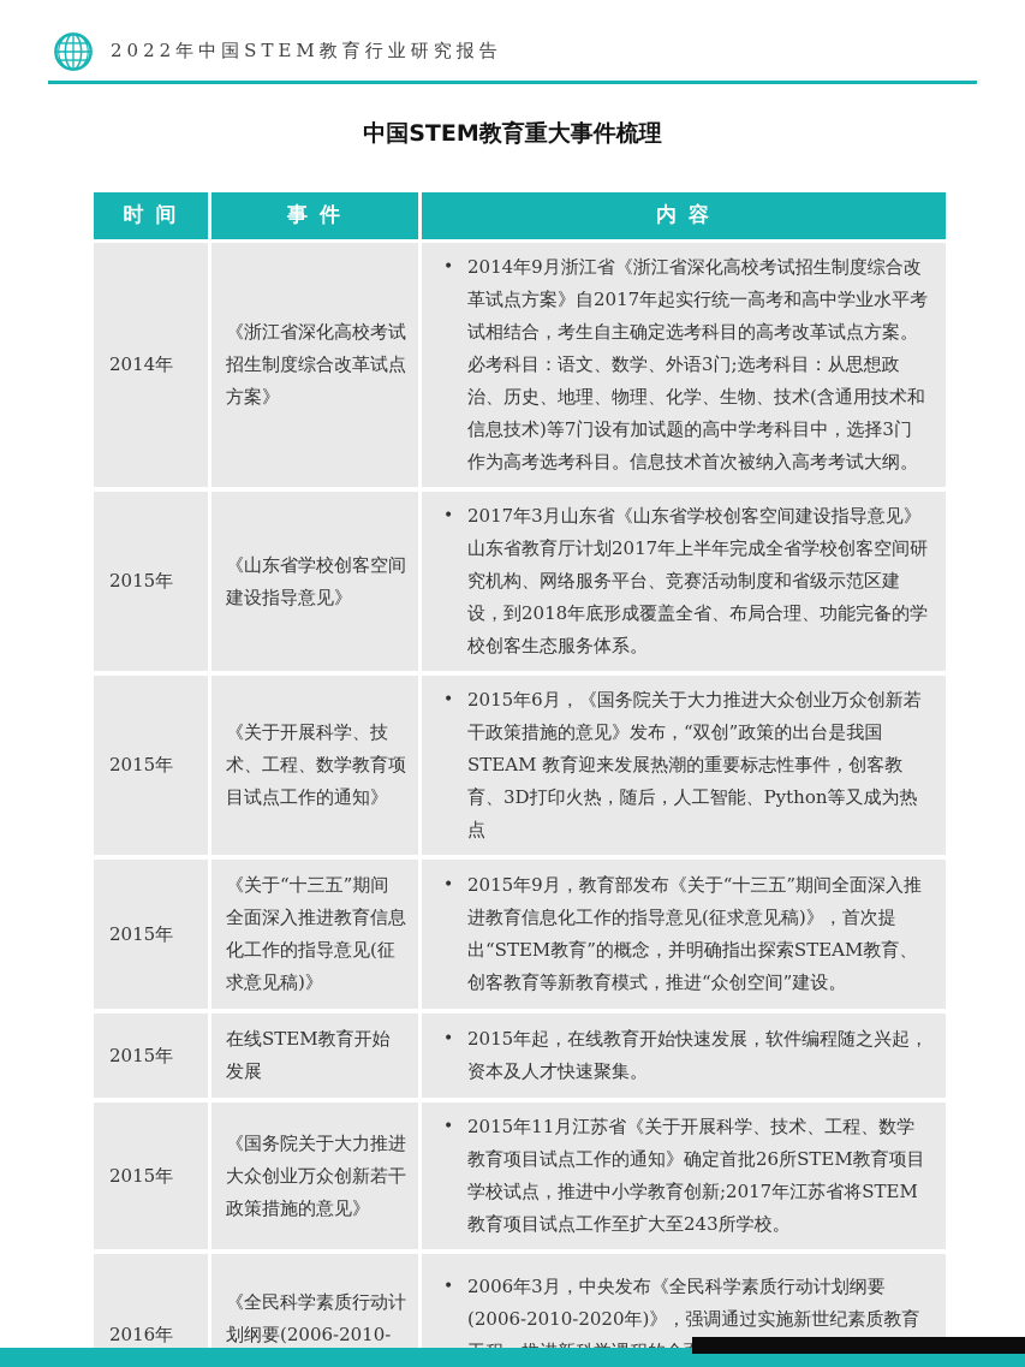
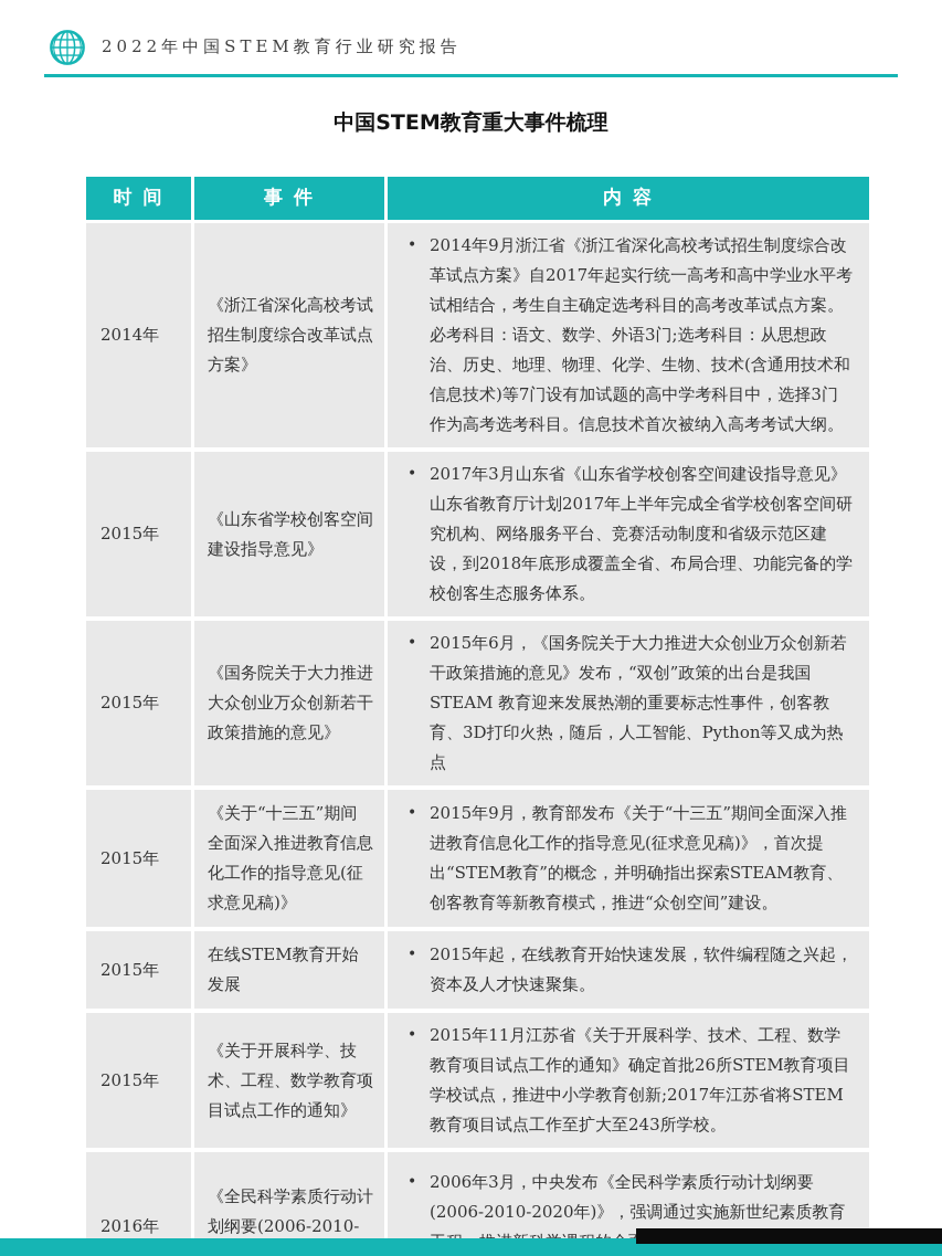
  2022年中国STEM教育行业研究报告
  中国STEM教育重大事件梳理
  时 间
  事 件
  内 容
  2014年
  《浙江省深化高校考试招生制度综合改革试点方案》
  •
  2014年9月浙江省《浙江省深化高校考试招生制度综合改革试点方案》自2017年起实行统一高考和高中学业水平考试相结合，考生自主确定选考科目的高考改革试点方案。必考科目：语文、数学、外语3门;选考科目：从思想政治、历史、地理、物理、化学、生物、技术(含通用技术和信息技术)等7门设有加试题的高中学考科目中，选择3门作为高考选考科目。信息技术首次被纳入高考考试大纲。
  2015年
  《山东省学校创客空间建设指导意见》
  •
  2017年3月山东省《山东省学校创客空间建设指导意见》山东省教育厅计划2017年上半年完成全省学校创客空间研究机构、网络服务平台、竞赛活动制度和省级示范区建设，到2018年底形成覆盖全省、布局合理、功能完备的学校创客生态服务体系。
  2015年
- 《关于开展科学、技术、工程、数学教育项目试点工作的通知》
+ 《国务院关于大力推进大众创业万众创新若干政策措施的意见》
  •
  2015年6月，《国务院关于大力推进大众创业万众创新若干政策措施的意见》发布，“双创”政策的出台是我国 STEAM 教育迎来发展热潮的重要标志性事件，创客教育、3D打印火热，随后，人工智能、Python等又成为热点
  2015年
  《关于“十三五”期间全面深入推进教育信息化工作的指导意见(征求意见稿)》
  •
  2015年9月，教育部发布《关于“十三五”期间全面深入推进教育信息化工作的指导意见(征求意见稿)》，首次提出“STEM教育”的概念，并明确指出探索STEAM教育、创客教育等新教育模式，推进“众创空间”建设。
  2015年
  在线STEM教育开始发展
  •
  2015年起，在线教育开始快速发展，软件编程随之兴起，资本及人才快速聚集。
  2015年
- 《国务院关于大力推进大众创业万众创新若干政策措施的意见》
+ 《关于开展科学、技术、工程、数学教育项目试点工作的通知》
  •
  2015年11月江苏省《关于开展科学、技术、工程、数学教育项目试点工作的通知》确定首批26所STEM教育项目学校试点，推进中小学教育创新;2017年江苏省将STEM教育项目试点工作至扩大至243所学校。
  2016年
  《全民科学素质行动计划纲要(2006-2010-
  •
